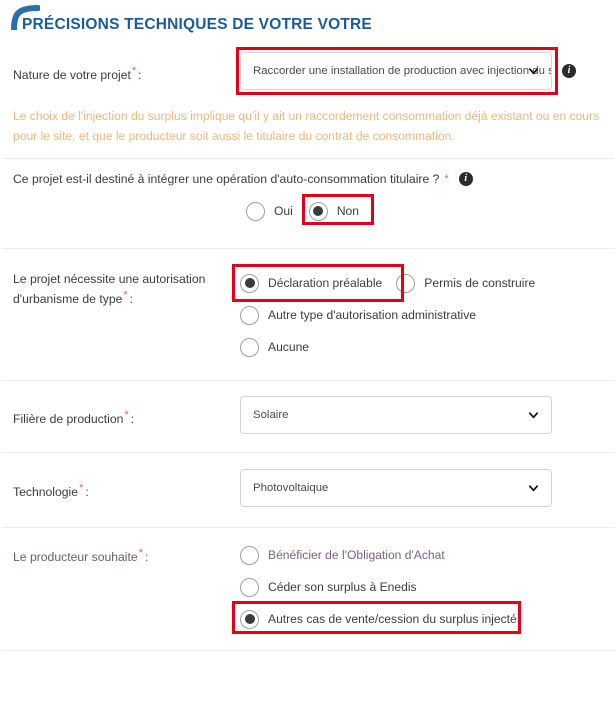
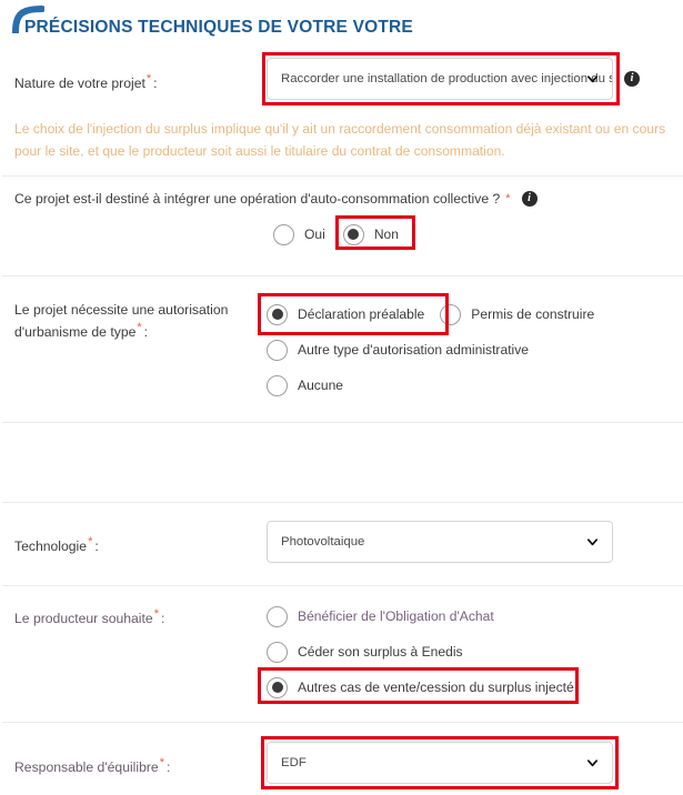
  PRÉCISIONS TECHNIQUES DE VOTRE VOTRE
  Nature de votre projet* :
  Raccorder une installation de production avec injectionu s
  i
  Le choix de l'injection du surplus implique qu'il y ait un raccordement consommation déjà existant ou en cours
  pour le site, et que le producteur soit aussi le titulaire du contrat de consommation.
- Ce projet est-il destiné à intégrer une opération d'auto-consommation titulaire ?
+ Ce projet est-il destiné à intégrer une opération d'auto-consommation collective ?
  *
  i
  Oui
  Non
  Le projet nécessite une autorisation
  d'urbanisme de type* :
  Déclaration préalable
  Permis de construire
  Autre type d'autorisation administrative
  Aucune
- Filière de production* :
- Solaire
  Technologie* :
  Photovoltaique
  Le producteur souhaite* :
  Bénéficier de l'Obligation d'Achat
  Céder son surplus à Enedis
  Autres cas de vente/cession du surplus injecté
+ Responsable d'équilibre* :
+ EDF
